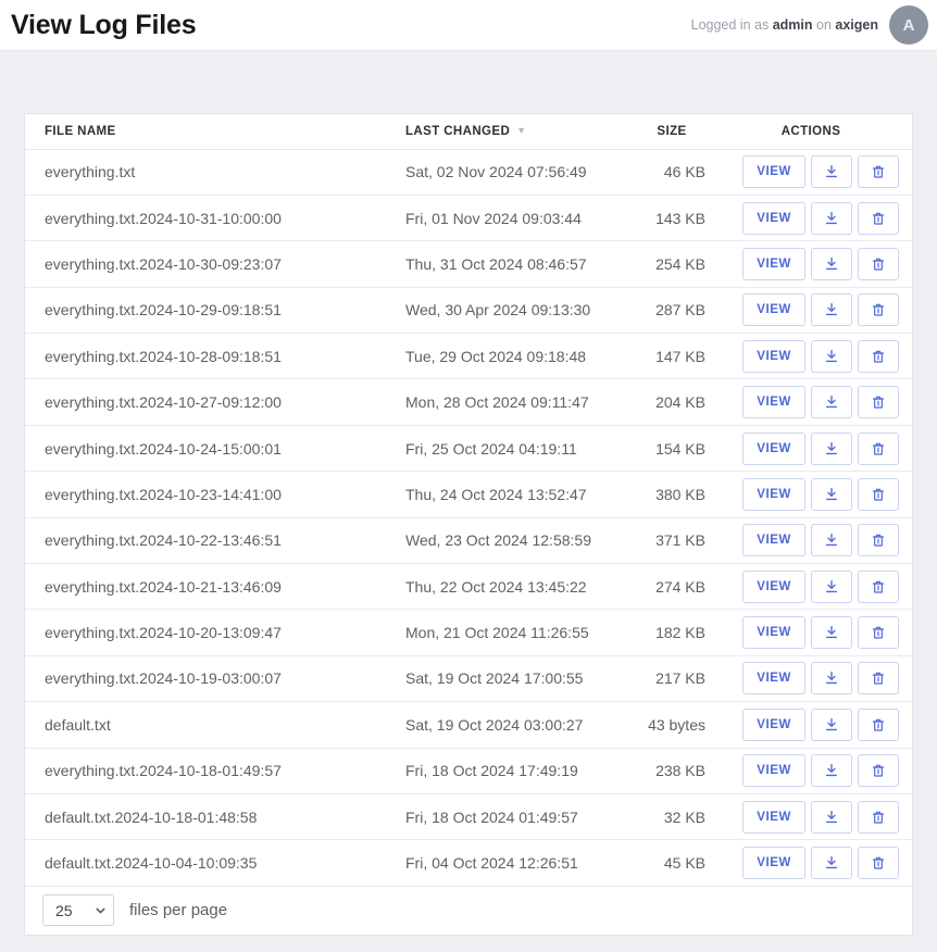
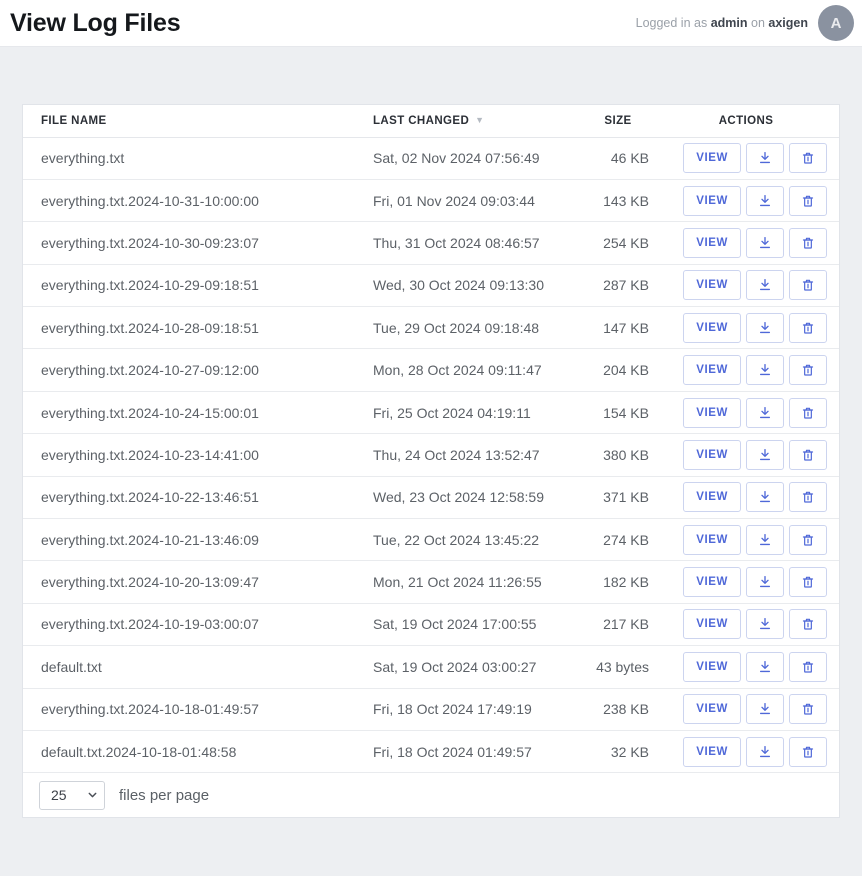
  View Log Files
  Logged in as admin on axigen
  A
  FILE NAME	LAST CHANGED ▼	SIZE	ACTIONS
  everything.txt	Sat, 02 Nov 2024 07:56:49	46 KB	VIEW
  everything.txt.2024-10-31-10:00:00	Fri, 01 Nov 2024 09:03:44	143 KB	VIEW
  everything.txt.2024-10-30-09:23:07	Thu, 31 Oct 2024 08:46:57	254 KB	VIEW
- everything.txt.2024-10-29-09:18:51	Wed, 30 Apr 2024 09:13:30	287 KB	VIEW
+ everything.txt.2024-10-29-09:18:51	Wed, 30 Oct 2024 09:13:30	287 KB	VIEW
  everything.txt.2024-10-28-09:18:51	Tue, 29 Oct 2024 09:18:48	147 KB	VIEW
  everything.txt.2024-10-27-09:12:00	Mon, 28 Oct 2024 09:11:47	204 KB	VIEW
  everything.txt.2024-10-24-15:00:01	Fri, 25 Oct 2024 04:19:11	154 KB	VIEW
  everything.txt.2024-10-23-14:41:00	Thu, 24 Oct 2024 13:52:47	380 KB	VIEW
  everything.txt.2024-10-22-13:46:51	Wed, 23 Oct 2024 12:58:59	371 KB	VIEW
- everything.txt.2024-10-21-13:46:09	Thu, 22 Oct 2024 13:45:22	274 KB	VIEW
+ everything.txt.2024-10-21-13:46:09	Tue, 22 Oct 2024 13:45:22	274 KB	VIEW
  everything.txt.2024-10-20-13:09:47	Mon, 21 Oct 2024 11:26:55	182 KB	VIEW
  everything.txt.2024-10-19-03:00:07	Sat, 19 Oct 2024 17:00:55	217 KB	VIEW
  default.txt	Sat, 19 Oct 2024 03:00:27	43 bytes	VIEW
  everything.txt.2024-10-18-01:49:57	Fri, 18 Oct 2024 17:49:19	238 KB	VIEW
  default.txt.2024-10-18-01:48:58	Fri, 18 Oct 2024 01:49:57	32 KB	VIEW
- default.txt.2024-10-04-10:09:35	Fri, 04 Oct 2024 12:26:51	45 KB	VIEW
  25
  files per page
